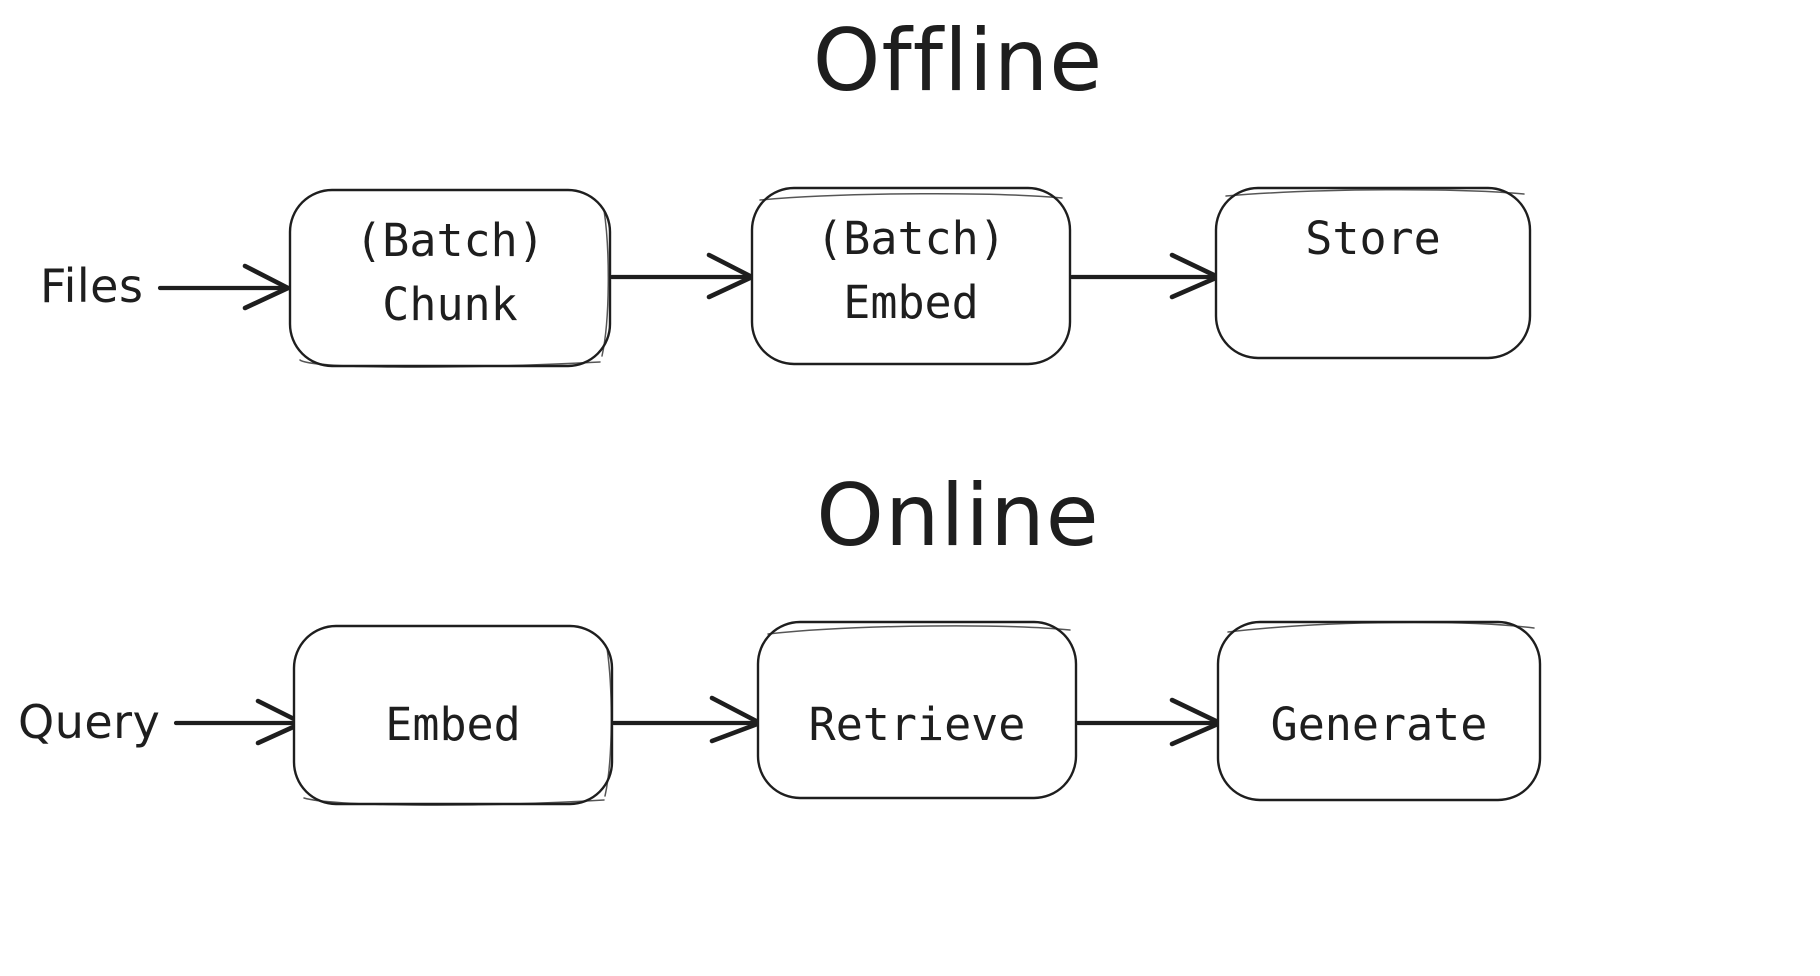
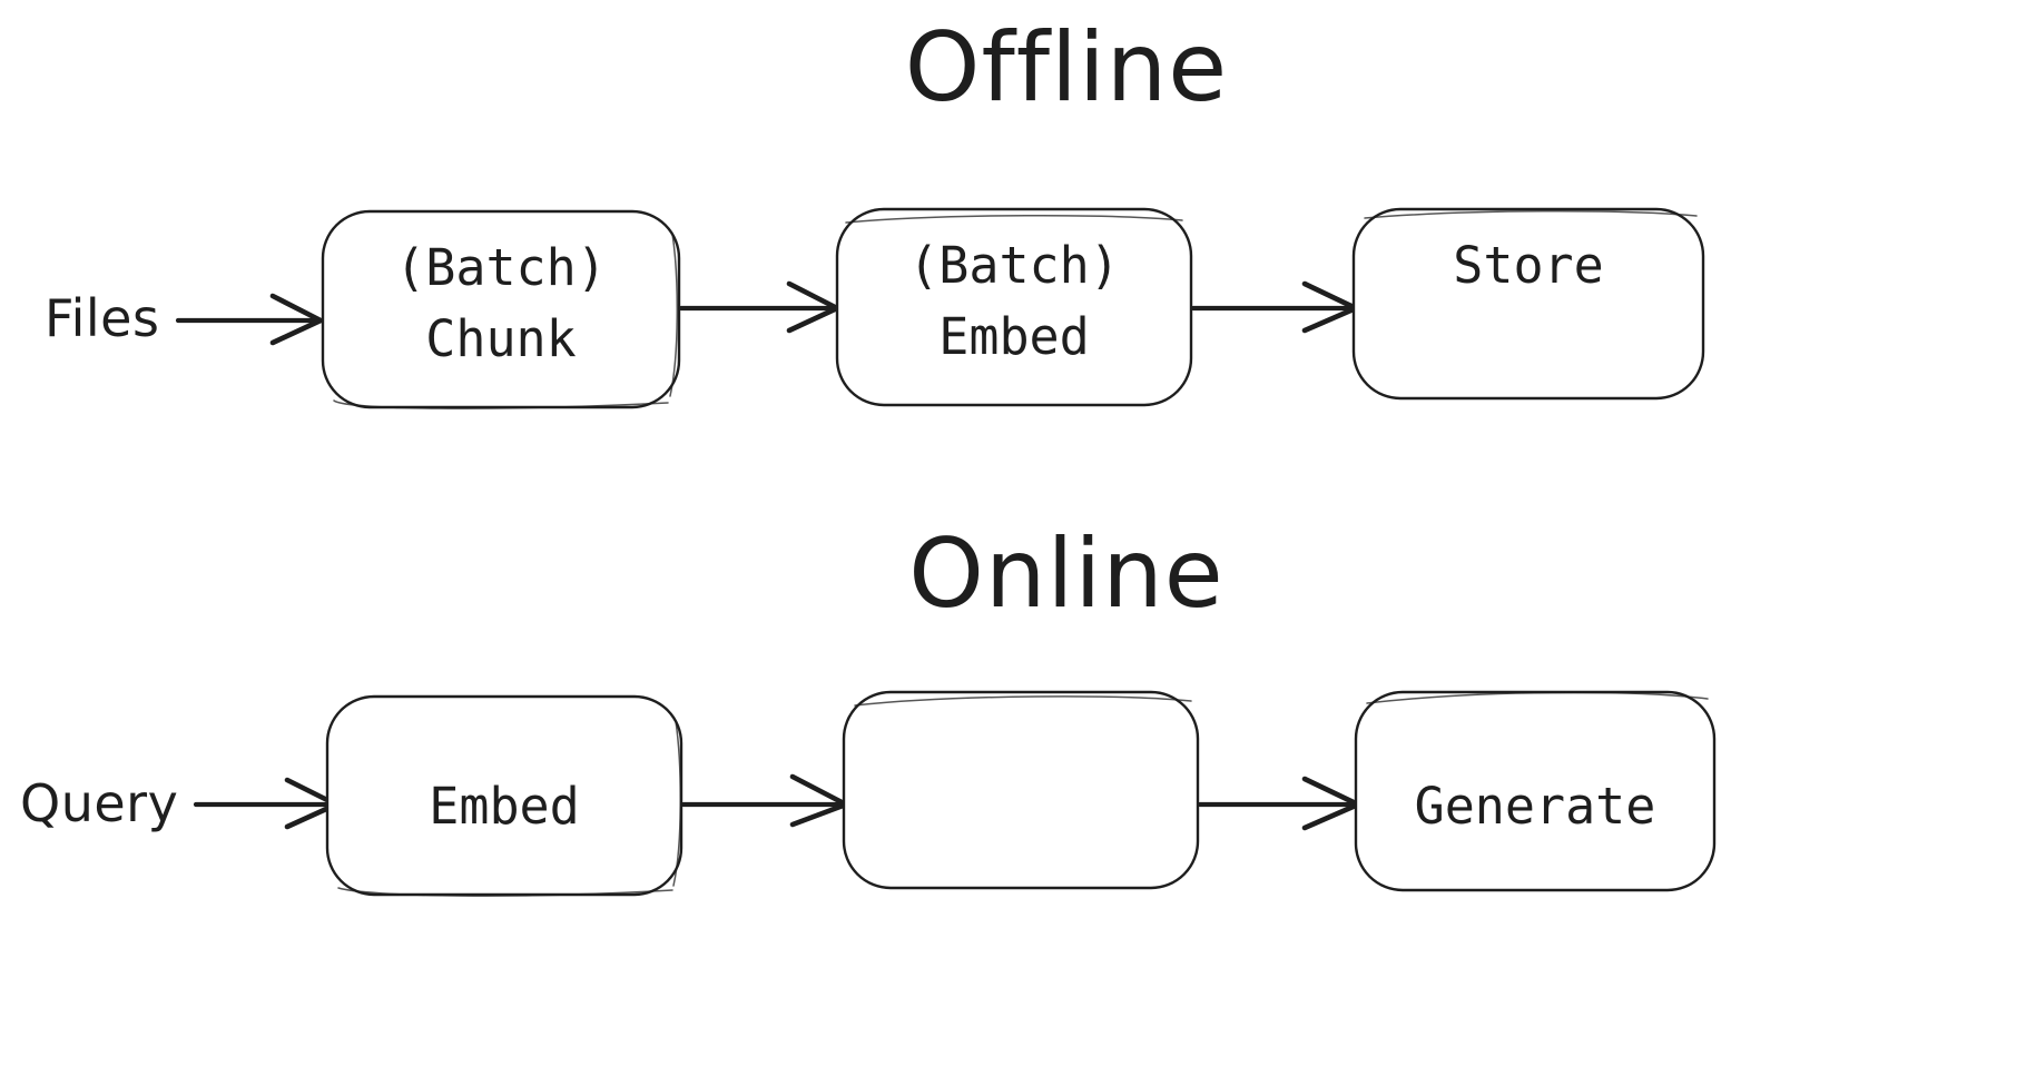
  Offline
  Files
  (Batch)
  Chunk
  (Batch)
  Embed
  Store
  Online
  Query
  Embed
- Retrieve
  Generate
